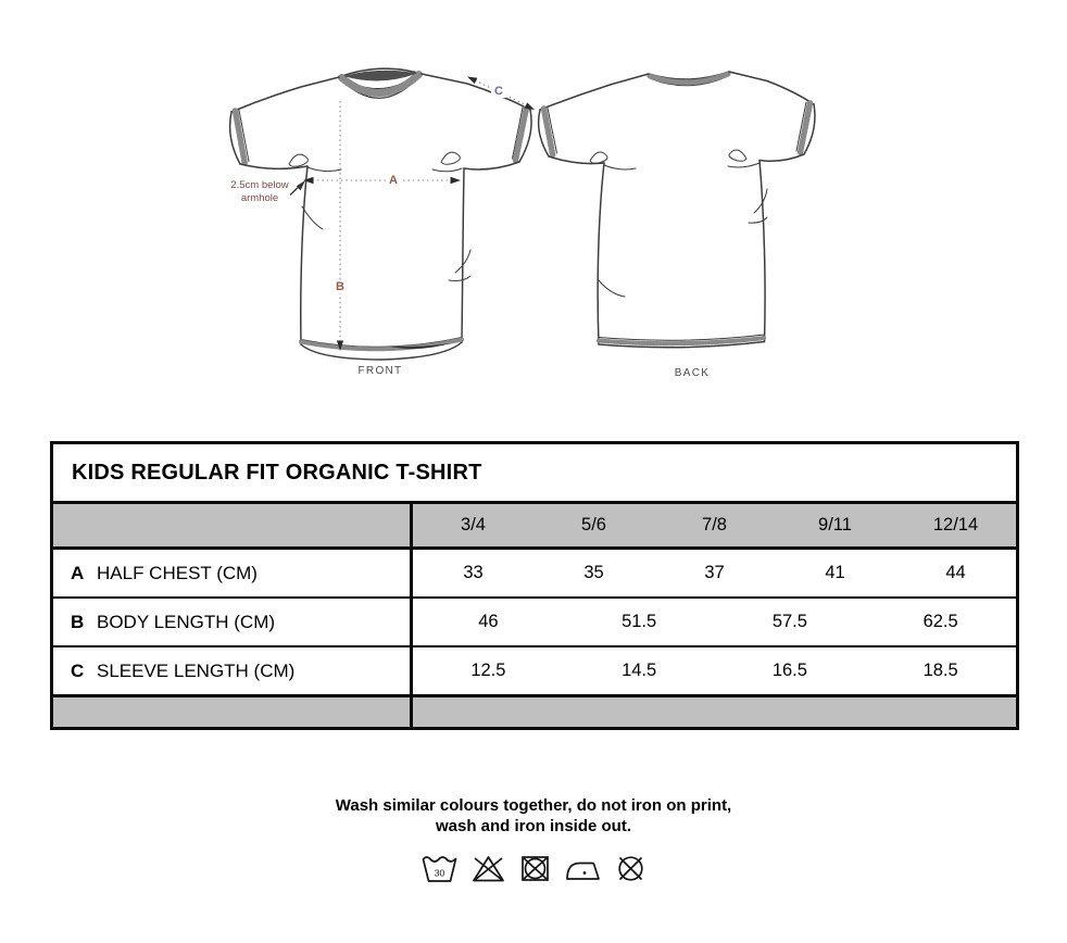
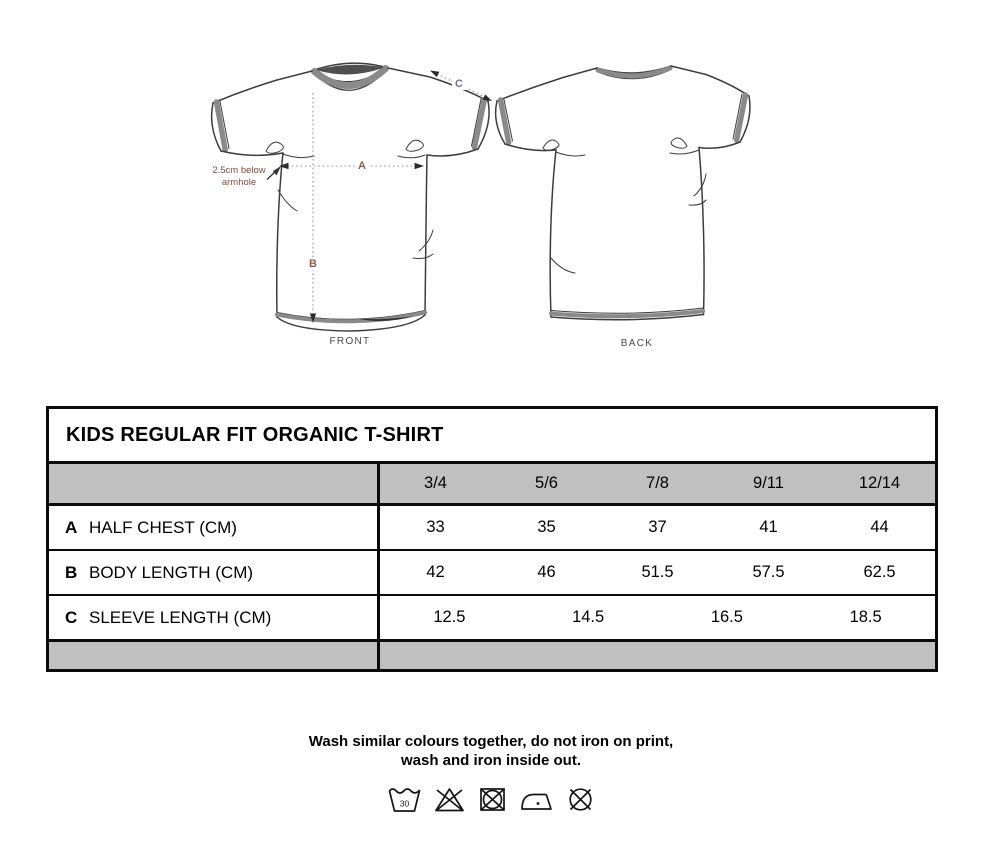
  2.5cm below
  armhole
  A
  B
  C
  FRONT
  BACK
  KIDS REGULAR FIT ORGANIC T-SHIRT
  3/4
  5/6
  7/8
  9/11
  12/14
  A
  HALF CHEST (CM)
  33
  35
  37
  41
  44
  B
  BODY LENGTH (CM)
+ 42
  46
  51.5
  57.5
  62.5
  C
  SLEEVE LENGTH (CM)
  12.5
  14.5
  16.5
  18.5
  Wash similar colours together, do not iron on print,
  wash and iron inside out.
  30
